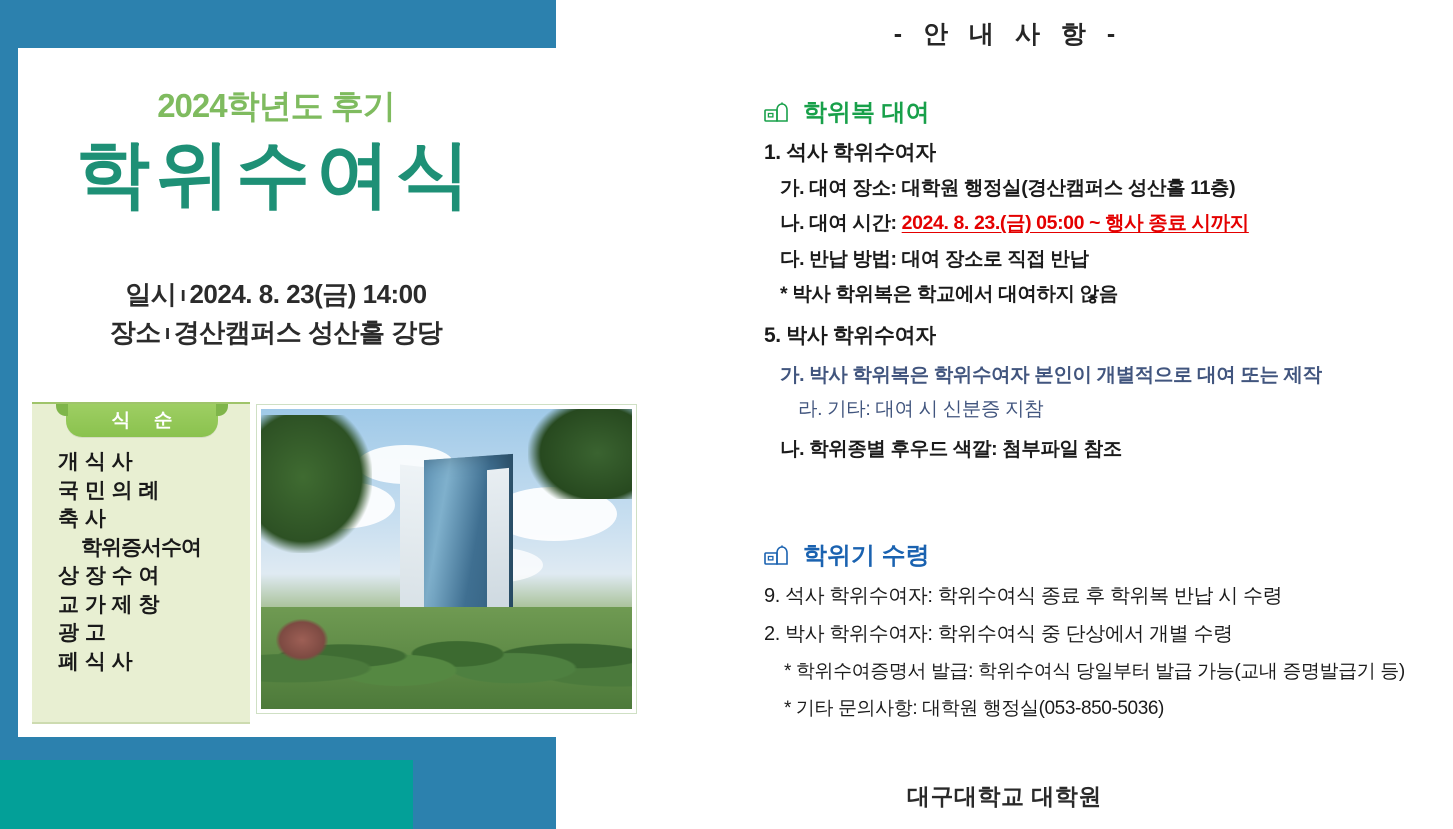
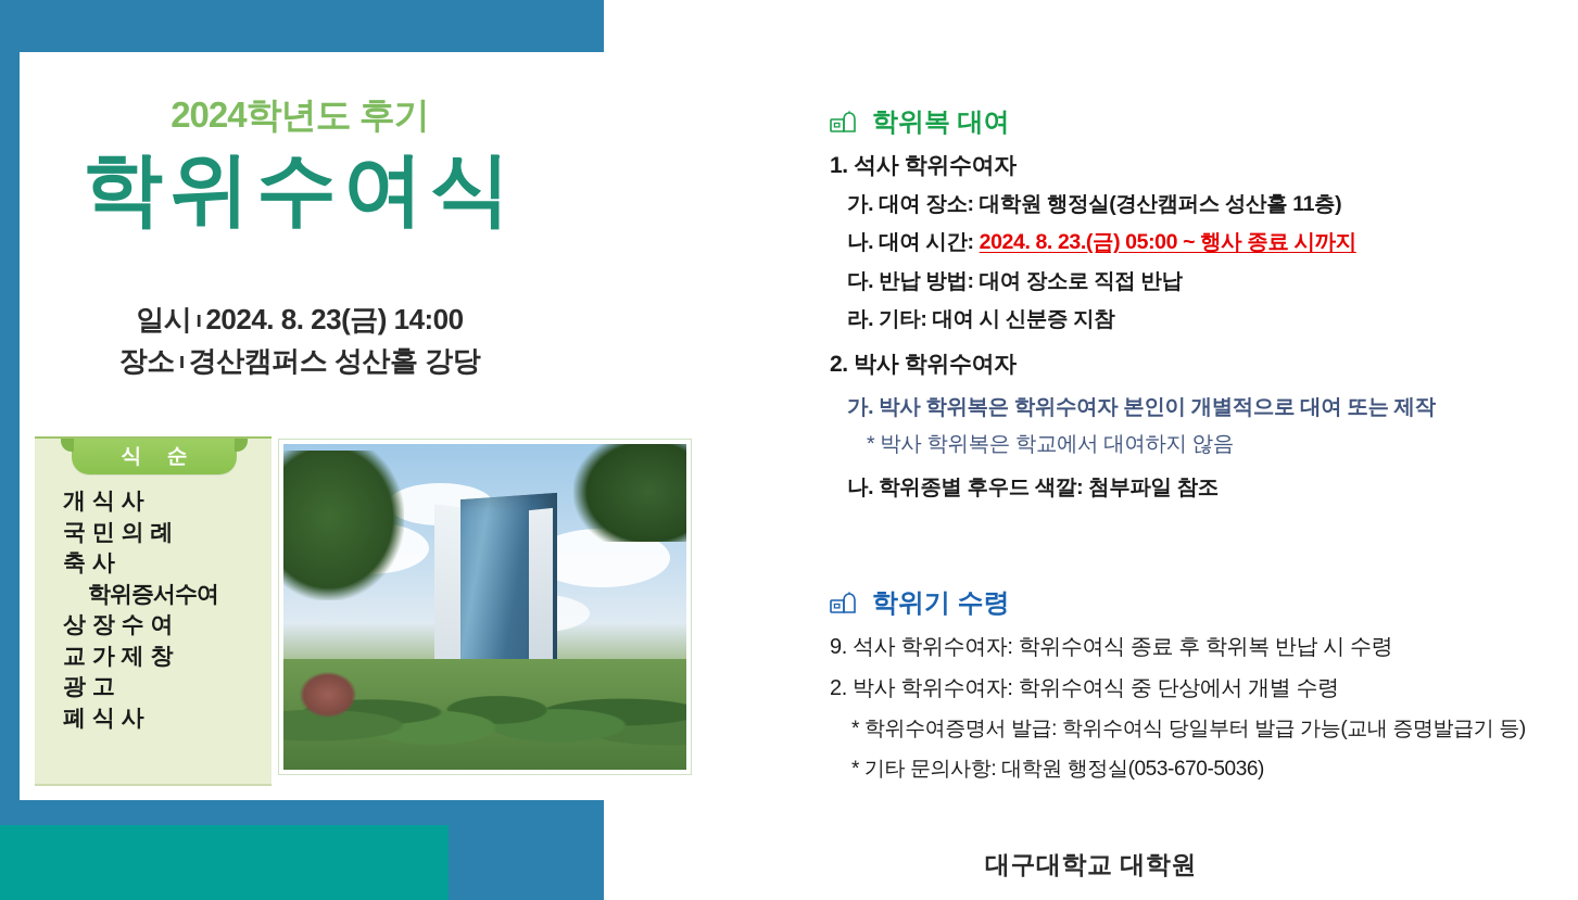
  2024학년도 후기
  학위수여식
  일시 ı 2024. 8. 23(금) 14:00
  장소 ı 경산캠퍼스 성산홀 강당
  식 순
  개 식 사
  국 민 의 례
  축 사
  학위증서수여
  상 장 수 여
  교 가 제 창
  광 고
  폐 식 사
- - 안 내 사 항 -
  학위복 대여
  1. 석사 학위수여자
  가. 대여 장소: 대학원 행정실(경산캠퍼스 성산홀 11층)
  나. 대여 시간: 2024. 8. 23.(금) 05:00 ~ 행사 종료 시까지
  다. 반납 방법: 대여 장소로 직접 반납
- * 박사 학위복은 학교에서 대여하지 않음
+ 라. 기타: 대여 시 신분증 지참
- 5. 박사 학위수여자
+ 2. 박사 학위수여자
  가. 박사 학위복은 학위수여자 본인이 개별적으로 대여 또는 제작
- 라. 기타: 대여 시 신분증 지참
+ * 박사 학위복은 학교에서 대여하지 않음
  나. 학위종별 후우드 색깔: 첨부파일 참조
  학위기 수령
  9. 석사 학위수여자: 학위수여식 종료 후 학위복 반납 시 수령
  2. 박사 학위수여자: 학위수여식 중 단상에서 개별 수령
  * 학위수여증명서 발급: 학위수여식 당일부터 발급 가능(교내 증명발급기 등)
- * 기타 문의사항: 대학원 행정실(053-850-5036)
+ * 기타 문의사항: 대학원 행정실(053-670-5036)
  대구대학교 대학원
